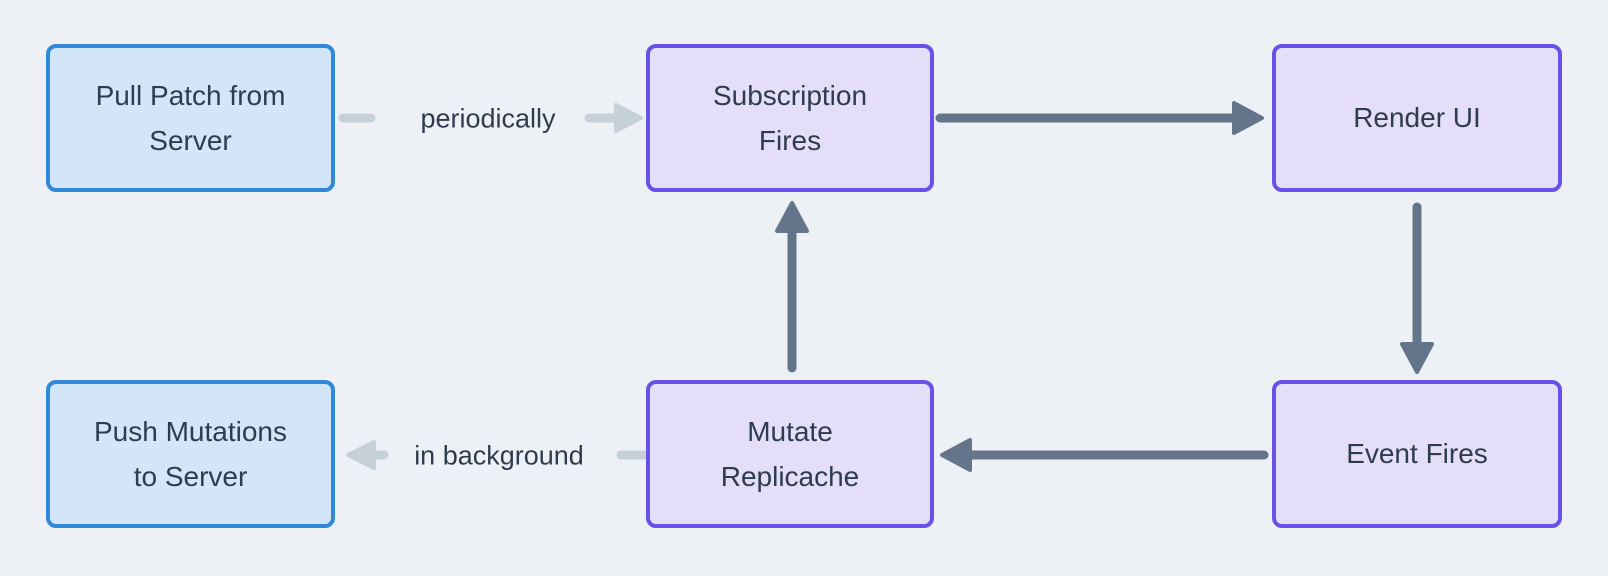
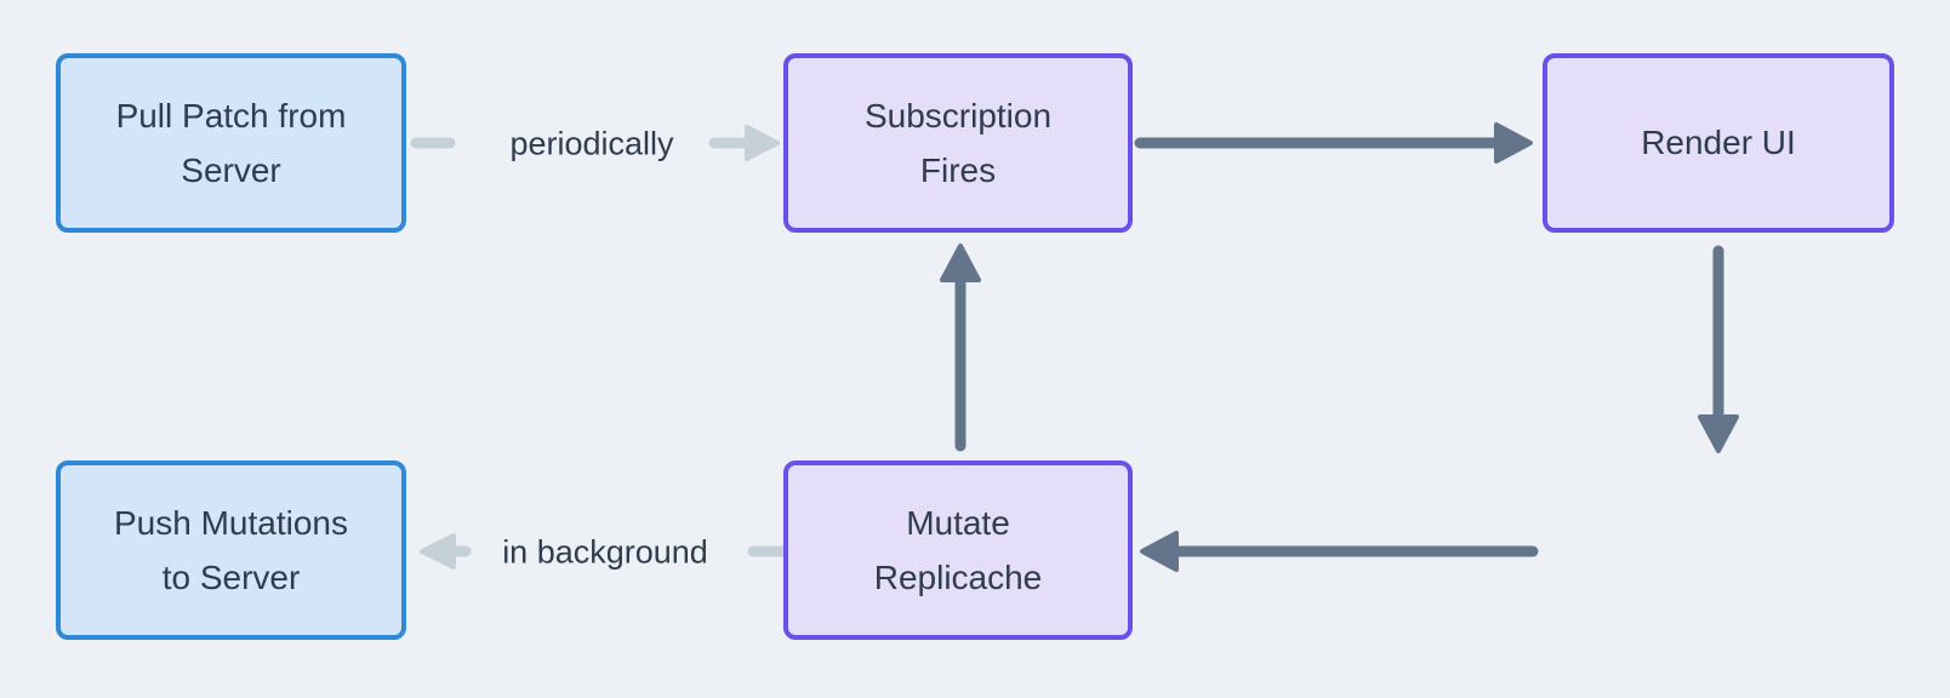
  Pull Patch from Server
  Subscription Fires
  Render UI
  Push Mutations to Server
  Mutate Replicache
- Event Fires
  periodically
  in background
